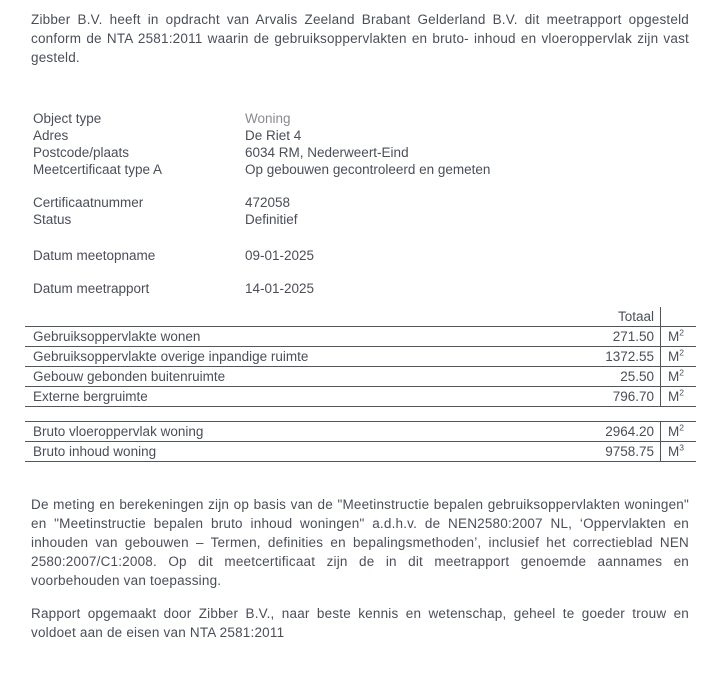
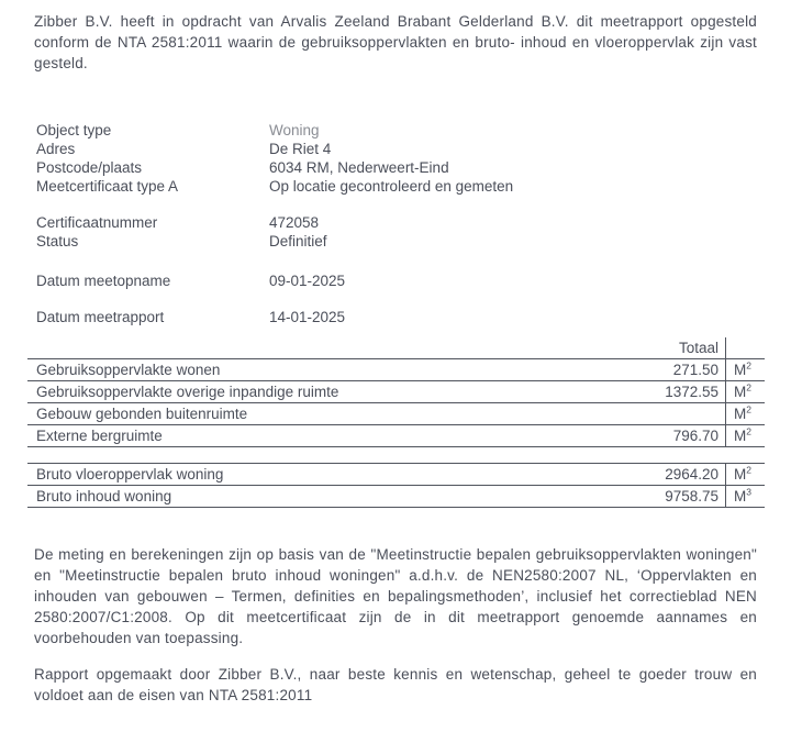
  Zibber B.V. heeft in opdracht van Arvalis Zeeland Brabant Gelderland B.V. dit meetrapport opgesteld conform de NTA 2581:2011 waarin de gebruiksoppervlakten en bruto- inhoud en vloeroppervlak zijn vast gesteld.
  Object type
  Woning
  Adres
  De Riet 4
  Postcode/plaats
  6034 RM, Nederweert-Eind
  Meetcertificaat type A
- Op gebouwen gecontroleerd en gemeten
+ Op locatie gecontroleerd en gemeten
  Certificaatnummer
  472058
  Status
  Definitief
  Datum meetopname
  09-01-2025
  Datum meetrapport
  14-01-2025
  Totaal
  Gebruiksoppervlakte wonen
  271.50
  M2
  Gebruiksoppervlakte overige inpandige ruimte
  1372.55
  M2
  Gebouw gebonden buitenruimte
- 25.50
  M2
  Externe bergruimte
  796.70
  M2
  Bruto vloeroppervlak woning
  2964.20
  M2
  Bruto inhoud woning
  9758.75
  M3
  De meting en berekeningen zijn op basis van de "Meetinstructie bepalen gebruiksoppervlakten woningen" en "Meetinstructie bepalen bruto inhoud woningen" a.d.h.v. de NEN2580:2007 NL, ‘Oppervlakten en inhouden van gebouwen – Termen, definities en bepalingsmethoden’, inclusief het correctieblad NEN 2580:2007/C1:2008. Op dit meetcertificaat zijn de in dit meetrapport genoemde aannames en voorbehouden van toepassing.
  Rapport opgemaakt door Zibber B.V., naar beste kennis en wetenschap, geheel te goeder trouw en voldoet aan de eisen van NTA 2581:2011
